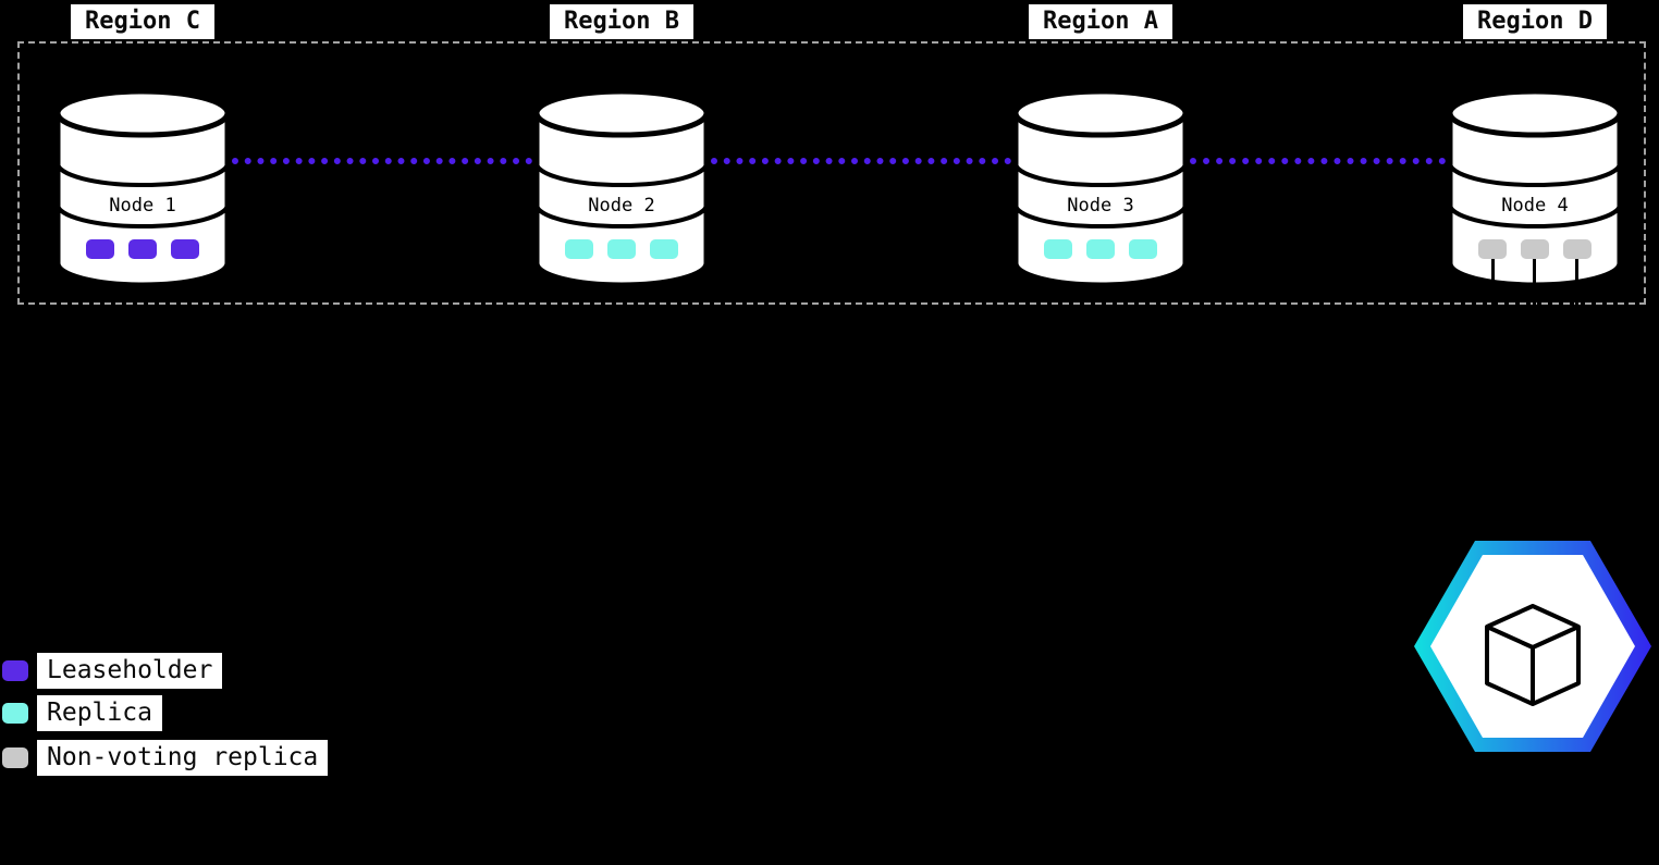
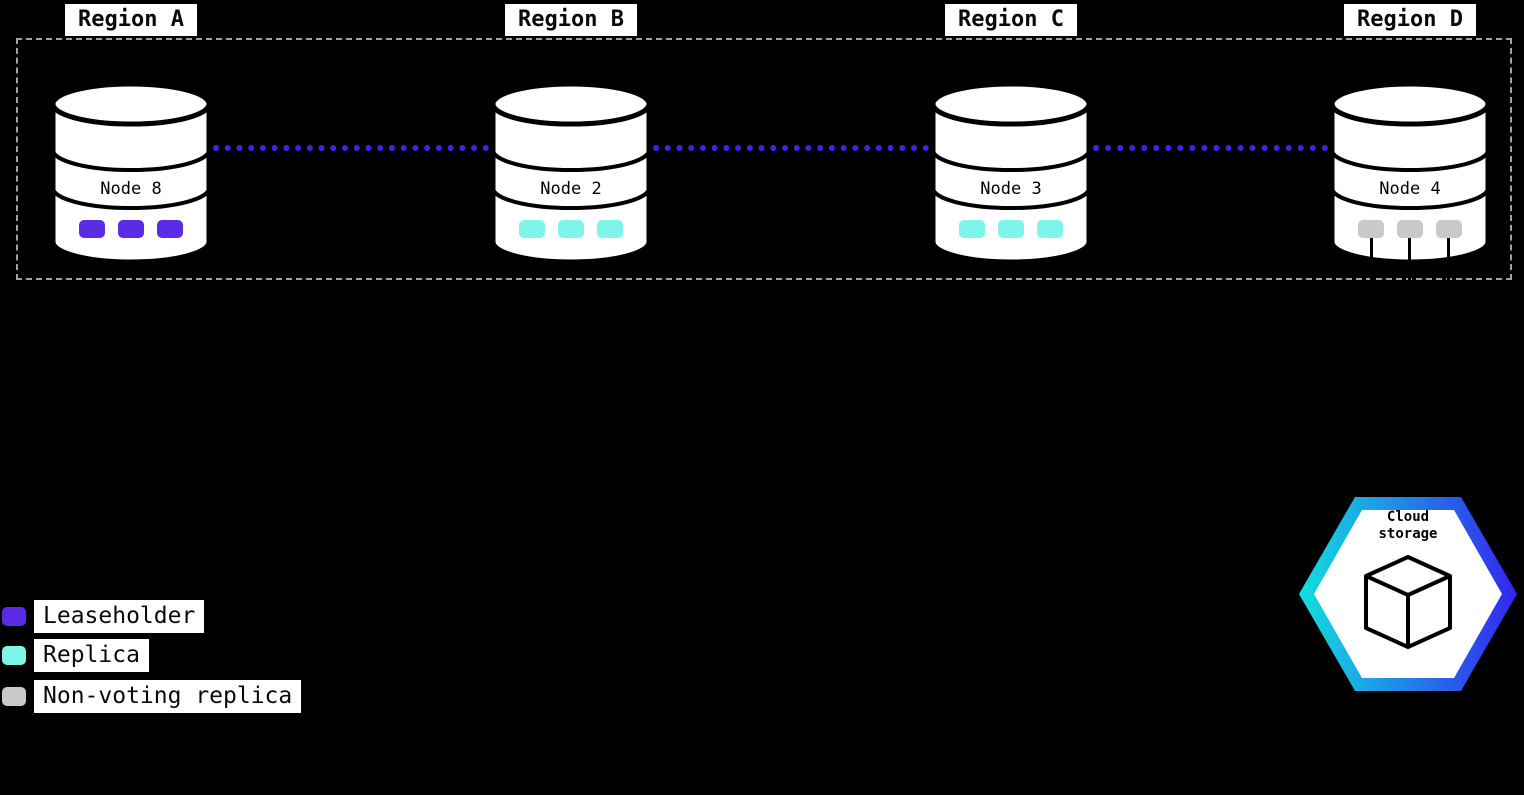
- Region C
+ Region A
  Region B
- Region A
+ Region C
  Region D
- Node 1
+ Node 8
  Node 2
  Node 3
  Node 4
  Leaseholder
  Replica
  Non-voting replica
+ Cloud
+ storage
